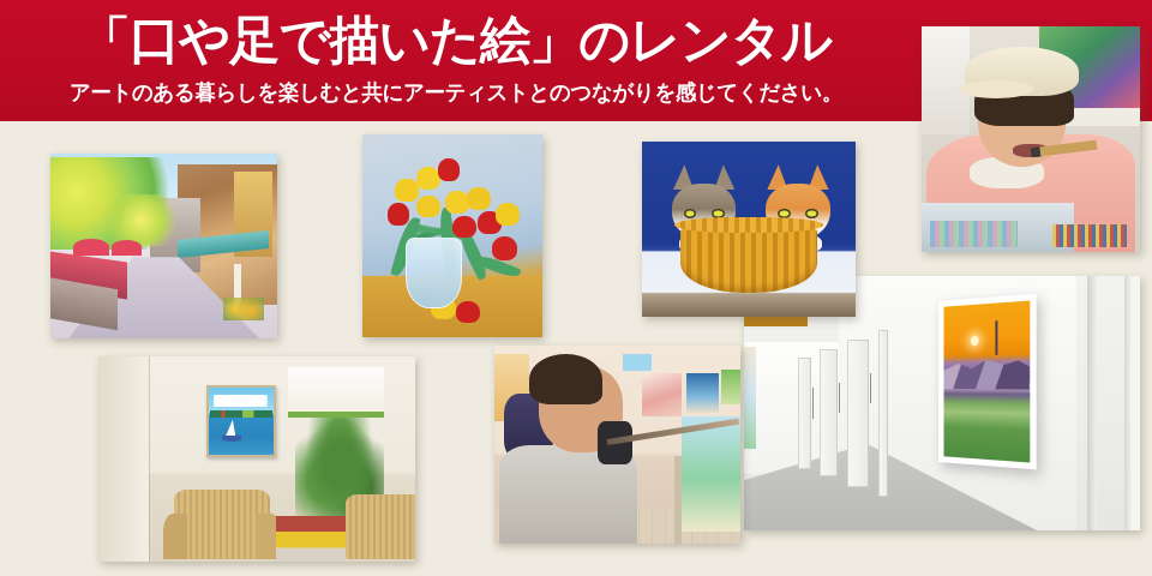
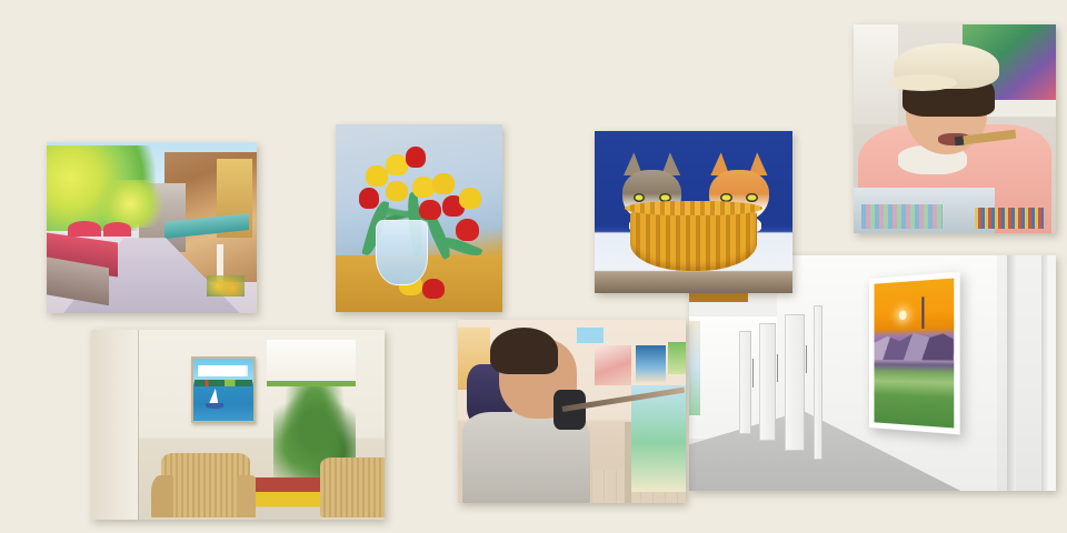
- 「口や足で描いた絵」のレンタル
- アートのある暮らしを楽しむと共にアーティストとのつながりを感じてください。
